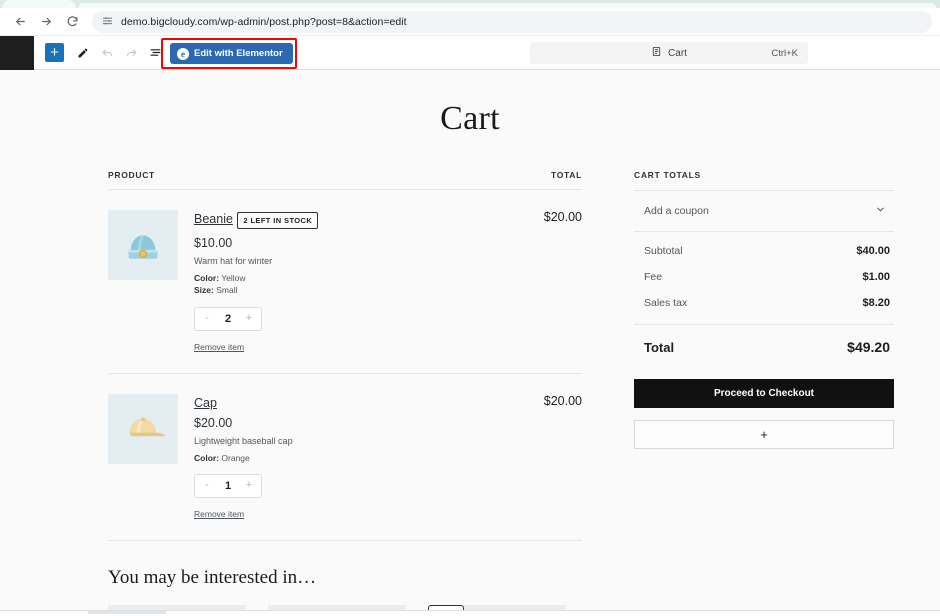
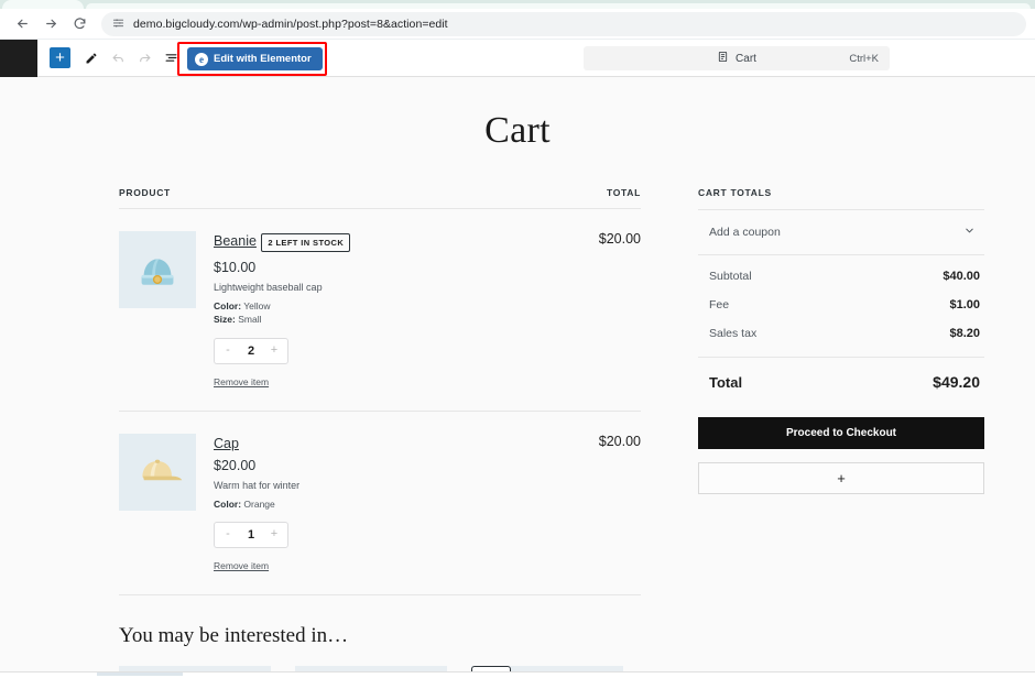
  demo.bigcloudy.com/wp-admin/post.php?post=8&action=edit
  +
  e
  Edit with Elementor
  Cart
  Ctrl+K
  Cart
  PRODUCT
  TOTAL
  Beanie 2 LEFT IN STOCK
  $10.00
- Warm hat for winter
+ Lightweight baseball cap
  Color: Yellow
  Size: Small
  -
  2
  +
  Remove item
  $20.00
  Cap
  $20.00
- Lightweight baseball cap
+ Warm hat for winter
  Color: Orange
  -
  1
  +
  Remove item
  $20.00
  CART TOTALS
  Add a coupon
  Subtotal
  $40.00
  Fee
  $1.00
  Sales tax
  $8.20
  Total
  $49.20
  Proceed to Checkout
  +
  You may be interested in…
